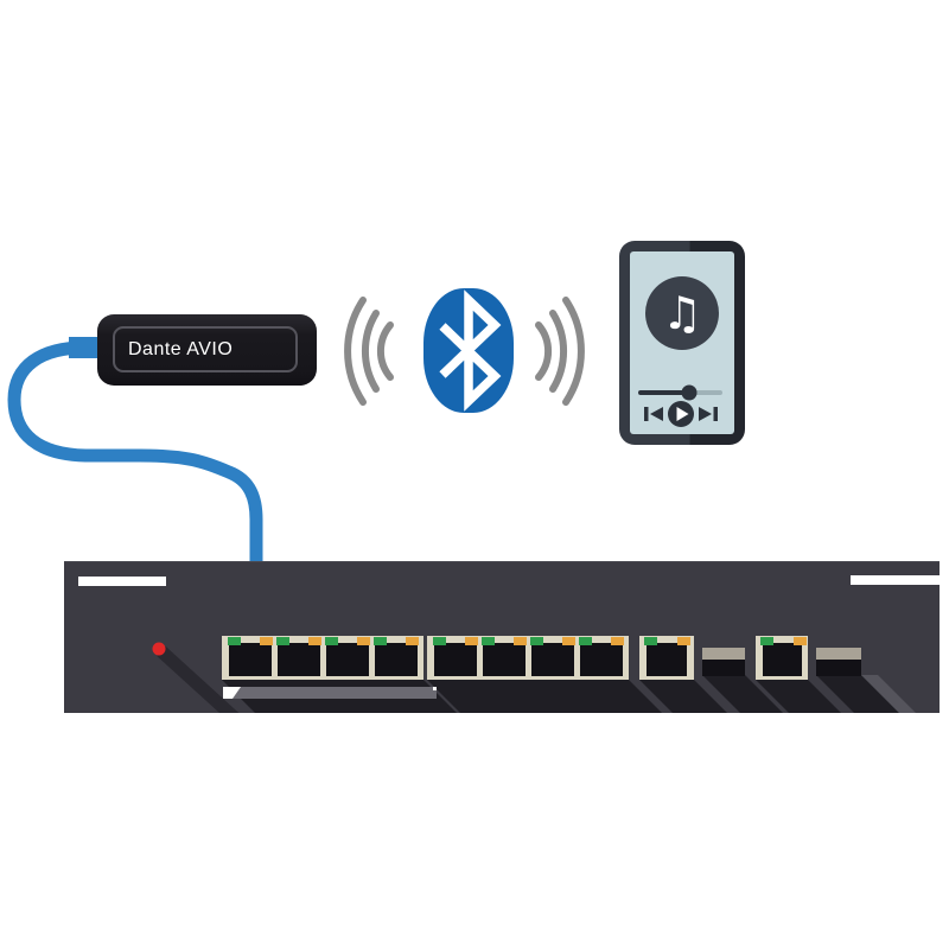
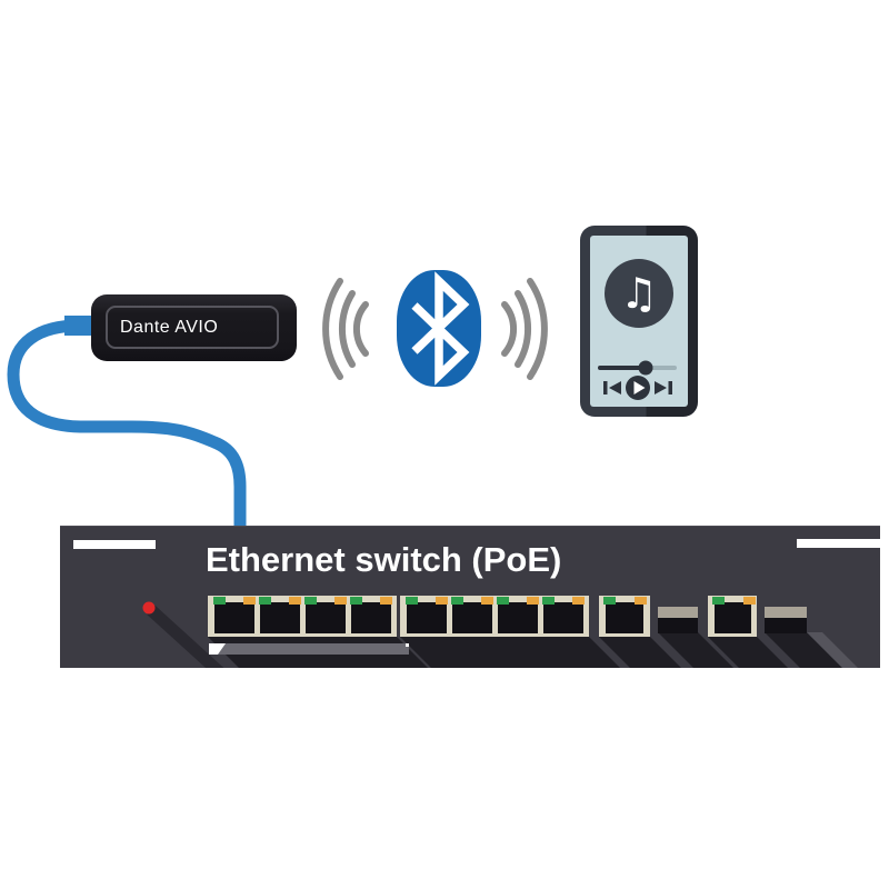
  Dante AVIO
  ♫
+ Ethernet switch (PoE)
